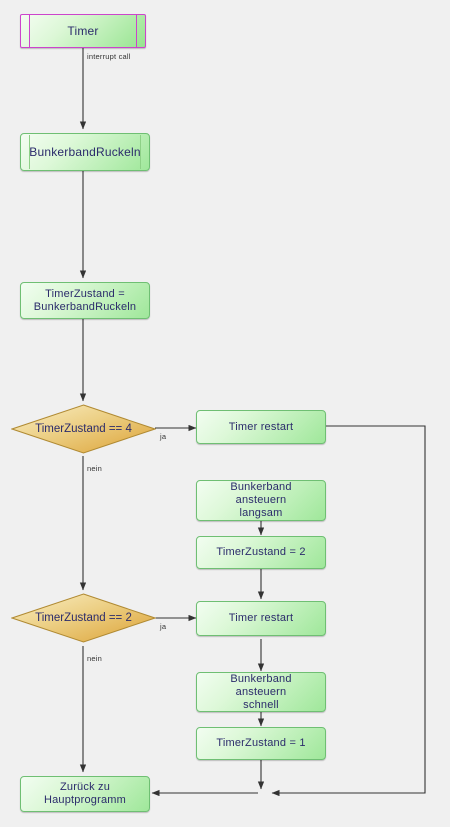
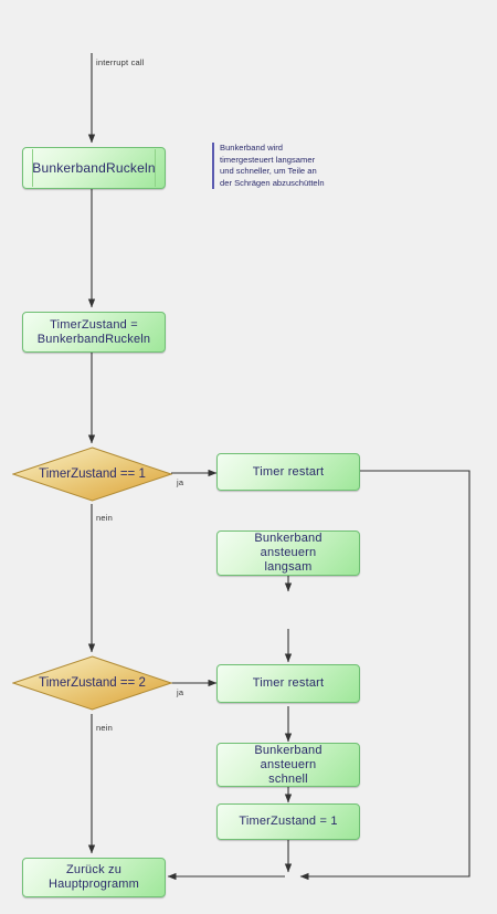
- Timer
  interrupt call
  BunkerbandRuckeln
+ Bunkerband wird
+ timergesteuert langsamer
+ und schneller, um Teile an
+ der Schrägen abzuschütteln
  TimerZustand =
  BunkerbandRuckeln
- TimerZustand == 4
+ TimerZustand == 1
  ja
  nein
  Timer restart
  Bunkerband ansteuern
  langsam
- TimerZustand = 2
  TimerZustand == 2
  ja
  nein
  Timer restart
  Bunkerband ansteuern
  schnell
  TimerZustand = 1
  Zurück zu
  Hauptprogramm
